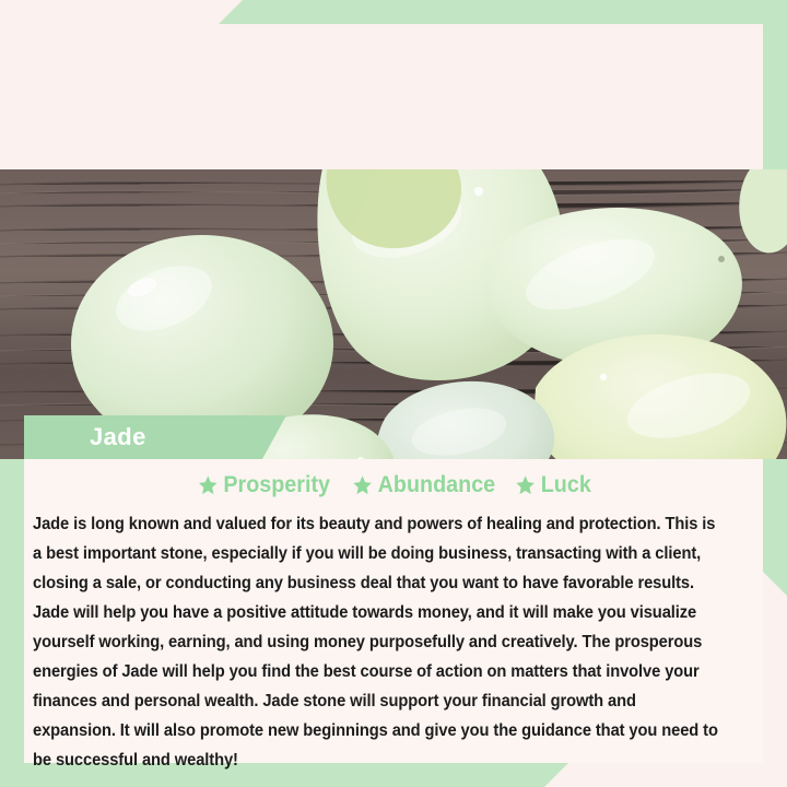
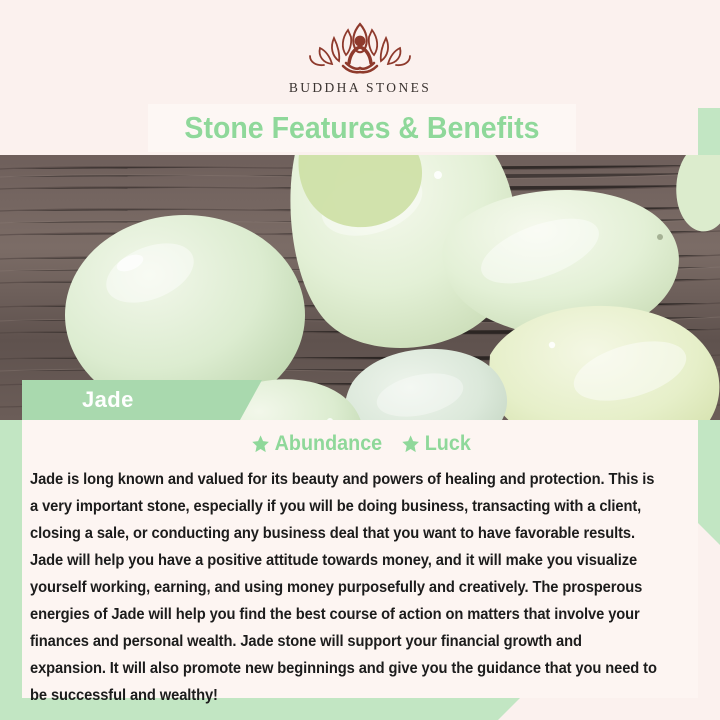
+ BUDDHA STONES
+ Stone Features & Benefits
  Jade
- Prosperity
  Abundance
  Luck
- Jade is long known and valued for its beauty and powers of healing and protection. This is a best important stone, especially if you will be doing business, transacting with a client, closing a sale, or conducting any business deal that you want to have favorable results. Jade will help you have a positive attitude towards money, and it will make you visualize yourself working, earning, and using money purposefully and creatively. The prosperous energies of Jade will help you find the best course of action on matters that involve your finances and personal wealth. Jade stone will support your financial growth and expansion. It will also promote new beginnings and give you the guidance that you need to be successful and wealthy!
+ Jade is long known and valued for its beauty and powers of healing and protection. This is a very important stone, especially if you will be doing business, transacting with a client, closing a sale, or conducting any business deal that you want to have favorable results. Jade will help you have a positive attitude towards money, and it will make you visualize yourself working, earning, and using money purposefully and creatively. The prosperous energies of Jade will help you find the best course of action on matters that involve your finances and personal wealth. Jade stone will support your financial growth and expansion. It will also promote new beginnings and give you the guidance that you need to be successful and wealthy!
